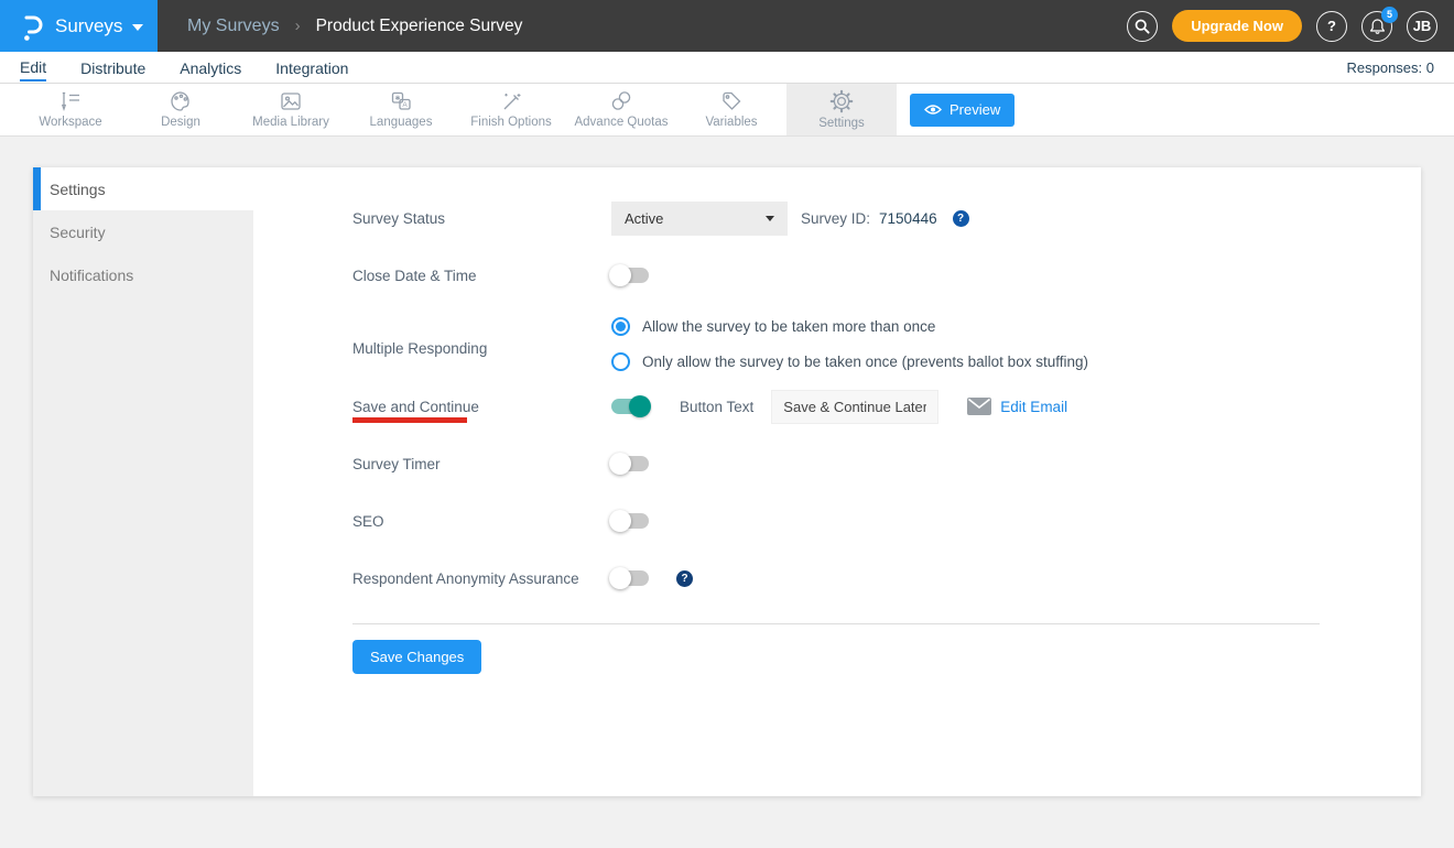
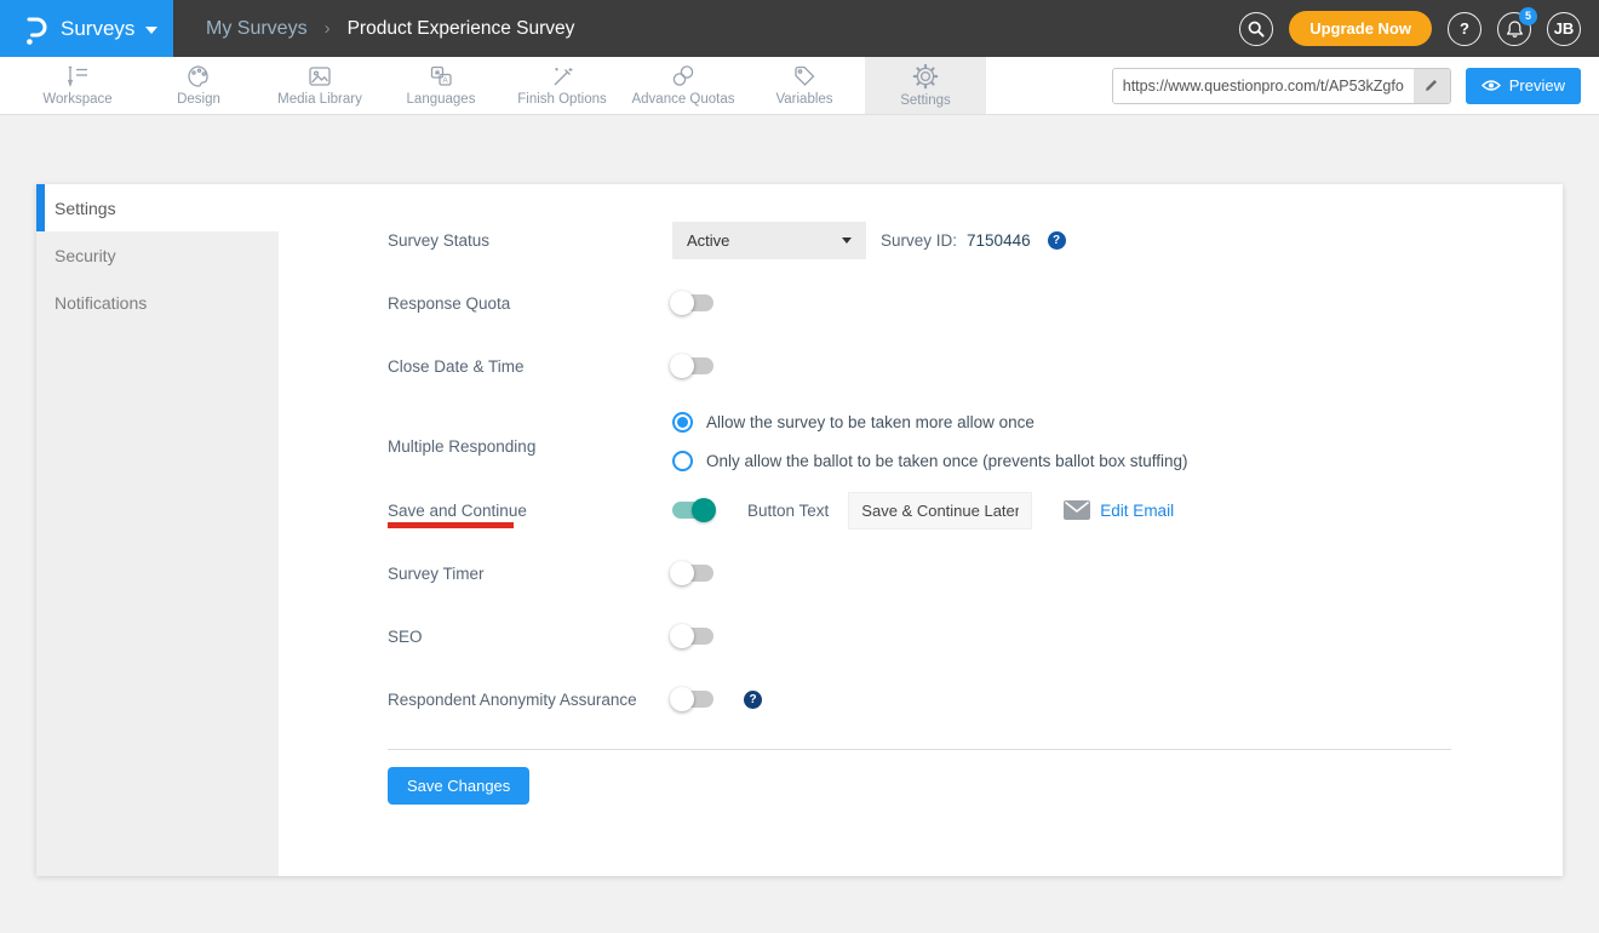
  Surveys
  My Surveys
  ›
  Product Experience Survey
  Upgrade Now
  ?
  5
  JB
- Edit
- Distribute
- Analytics
- Integration
- Responses: 0
  Workspace
  Design
  Media Library
  Languages
  Finish Options
  Advance Quotas
  Variables
  Settings
+ https://www.questionpro.com/t/AP53kZgfo
  Preview
  Settings
  Security
  Notifications
  Survey Status
  Active
  Survey ID:
  7150446
  ?
+ Response Quota
  Close Date & Time
  Multiple Responding
- Allow the survey to be taken more than once
+ Allow the survey to be taken more allow once
- Only allow the survey to be taken once (prevents ballot box stuffing)
+ Only allow the ballot to be taken once (prevents ballot box stuffing)
  Save and Continue
  Button Text
  Save & Continue Later
  Edit Email
  Survey Timer
  SEO
  Respondent Anonymity Assurance
  ?
  Save Changes
